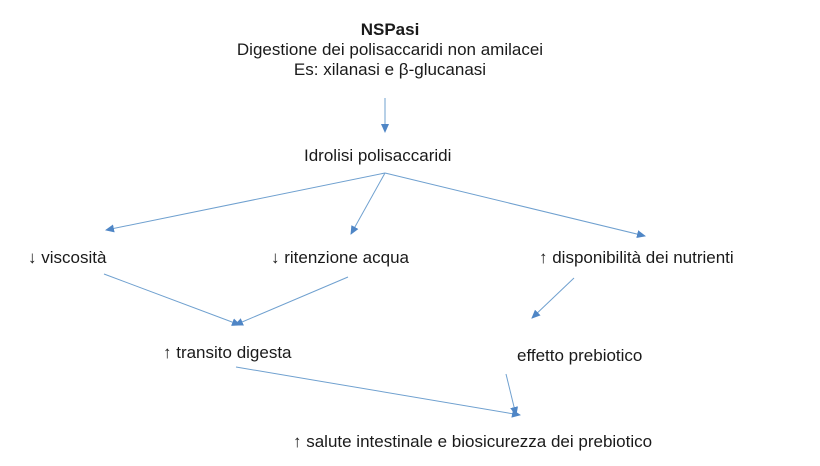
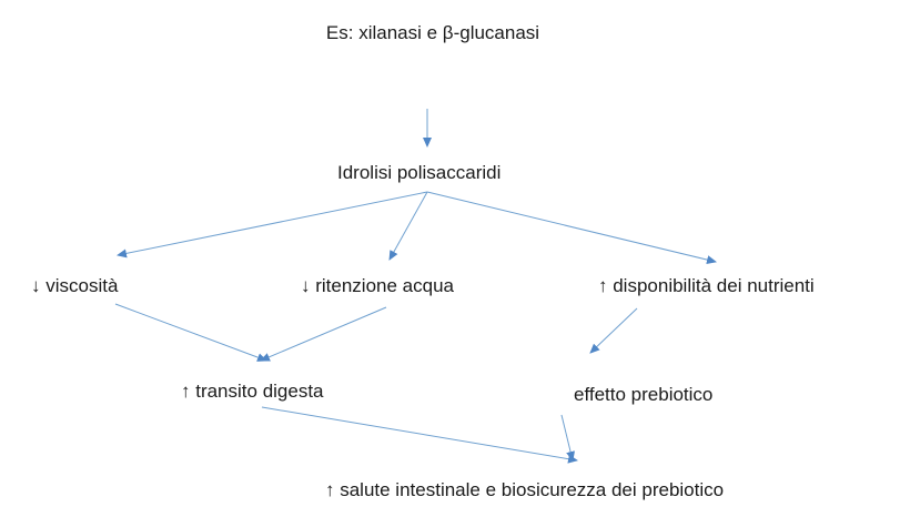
- NSPasi
- Digestione dei polisaccaridi non amilacei
  Es: xilanasi e β-glucanasi
  Idrolisi polisaccaridi
  ↓ viscosità
  ↓ ritenzione acqua
  ↑ disponibilità dei nutrienti
  ↑ transito digesta
  effetto prebiotico
  ↑ salute intestinale e biosicurezza dei prebiotico
